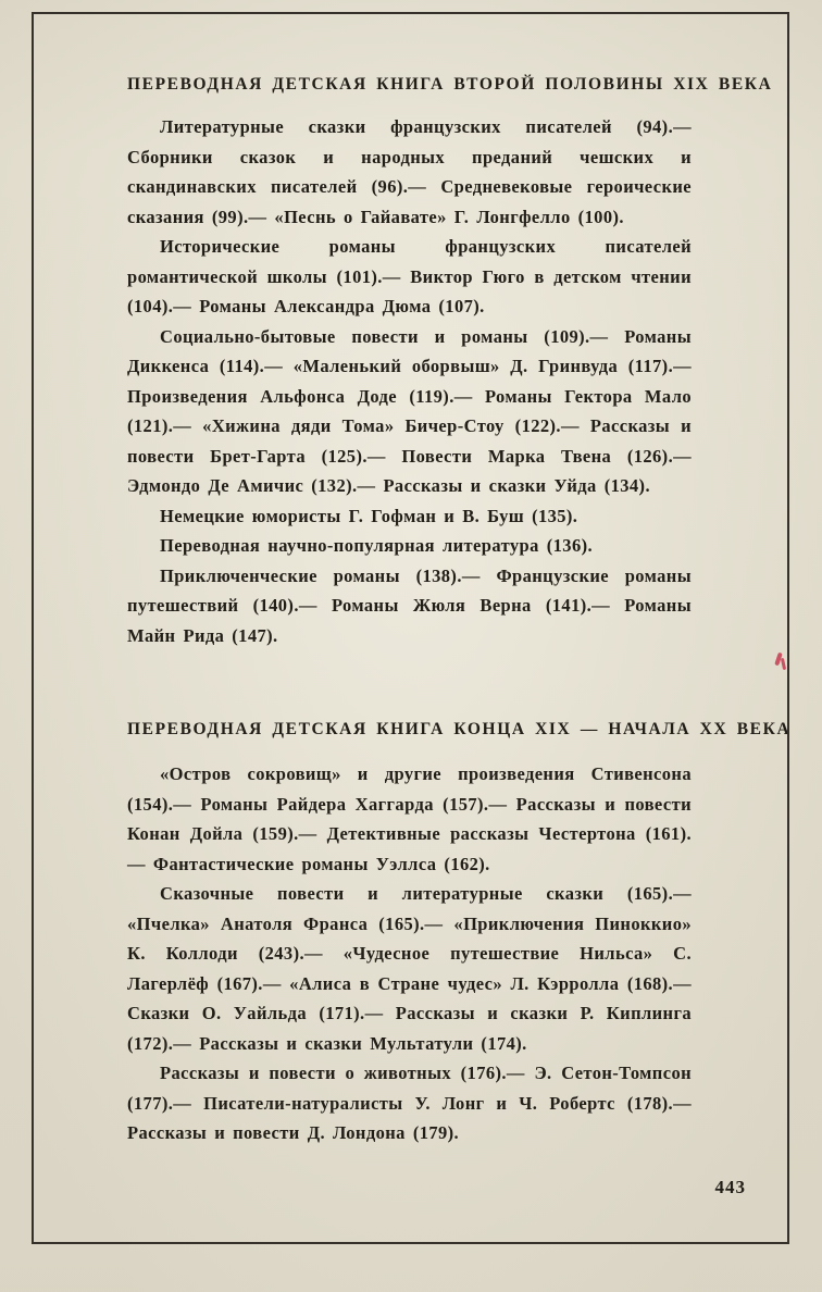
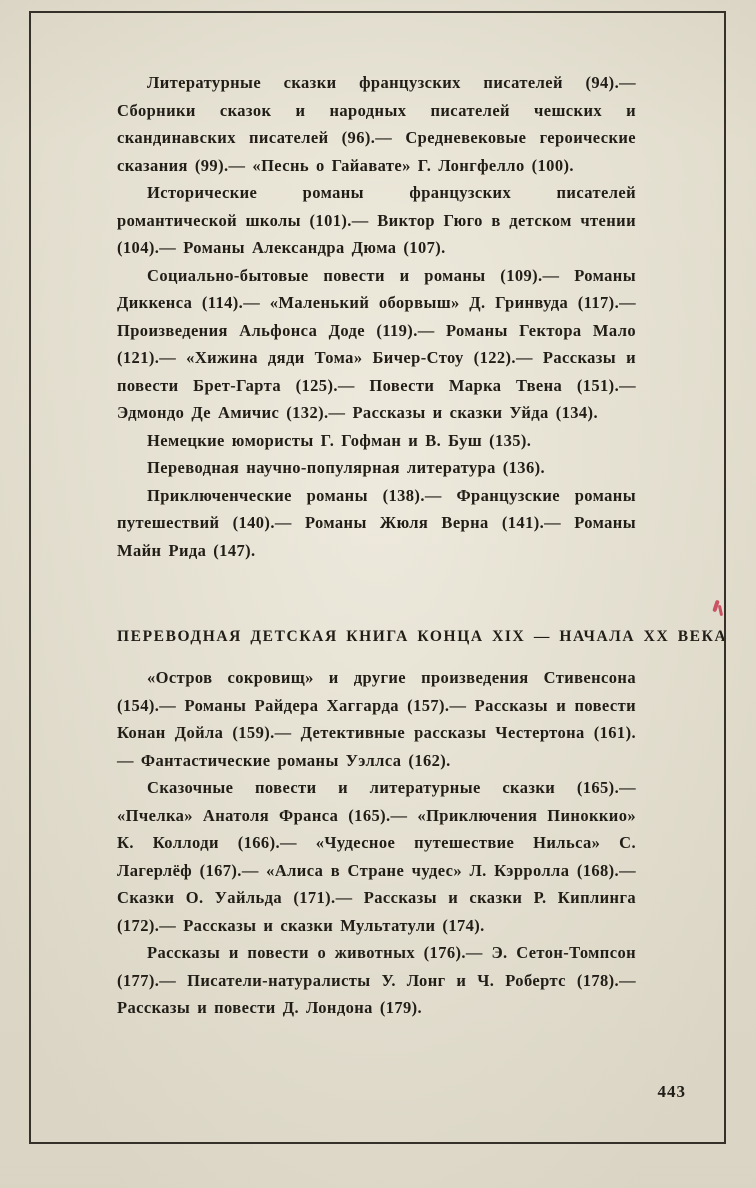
- ПЕРЕВОДНАЯ ДЕТСКАЯ КНИГА ВТОРОЙ ПОЛОВИНЫ XIX ВЕКА
- Литературные сказки французских писателей (94).— Сборники сказок и народных преданий чешских и скандинавских писателей (96).— Средневековые героические сказания (99).— «Песнь о Гайавате» Г. Лонгфелло (100).
+ Литературные сказки французских писателей (94).— Сборники сказок и народных писателей чешских и скандинавских писателей (96).— Средневековые героические сказания (99).— «Песнь о Гайавате» Г. Лонгфелло (100).
  Исторические романы французских писателей романтической школы (101).— Виктор Гюго в детском чтении (104).— Романы Александра Дюма (107).
- Социально-бытовые повести и романы (109).— Романы Диккенса (114).— «Маленький оборвыш» Д. Гринвуда (117).— Произведения Альфонса Доде (119).— Романы Гектора Мало (121).— «Хижина дяди Тома» Бичер-Стоу (122).— Рассказы и повести Брет-Гарта (125).— Повести Марка Твена (126).— Эдмондо Де Амичис (132).— Рассказы и сказки Уйда (134).
+ Социально-бытовые повести и романы (109).— Романы Диккенса (114).— «Маленький оборвыш» Д. Гринвуда (117).— Произведения Альфонса Доде (119).— Романы Гектора Мало (121).— «Хижина дяди Тома» Бичер-Стоу (122).— Рассказы и повести Брет-Гарта (125).— Повести Марка Твена (151).— Эдмондо Де Амичис (132).— Рассказы и сказки Уйда (134).
  Немецкие юмористы Г. Гофман и В. Буш (135).
  Переводная научно-популярная литература (136).
  Приключенческие романы (138).— Французские романы путешествий (140).— Романы Жюля Верна (141).— Романы Майн Рида (147).
  ПЕРЕВОДНАЯ ДЕТСКАЯ КНИГА КОНЦА XIX — НАЧАЛА XX ВЕКА
  «Остров сокровищ» и другие произведения Стивенсона (154).— Романы Райдера Хаггарда (157).— Рассказы и повести Конан Дойла (159).— Детективные рассказы Честертона (161).— Фантастические романы Уэллса (162).
- Сказочные повести и литературные сказки (165).— «Пчелка» Анатоля Франса (165).— «Приключения Пиноккио» К. Коллоди (243).— «Чудесное путешествие Нильса» С. Лагерлёф (167).— «Алиса в Стране чудес» Л. Кэрролла (168).— Сказки О. Уайльда (171).— Рассказы и сказки Р. Киплинга (172).— Рассказы и сказки Мультатули (174).
+ Сказочные повести и литературные сказки (165).— «Пчелка» Анатоля Франса (165).— «Приключения Пиноккио» К. Коллоди (166).— «Чудесное путешествие Нильса» С. Лагерлёф (167).— «Алиса в Стране чудес» Л. Кэрролла (168).— Сказки О. Уайльда (171).— Рассказы и сказки Р. Киплинга (172).— Рассказы и сказки Мультатули (174).
  Рассказы и повести о животных (176).— Э. Сетон-Томпсон (177).— Писатели-натуралисты У. Лонг и Ч. Робертс (178).— Рассказы и повести Д. Лондона (179).
  443
